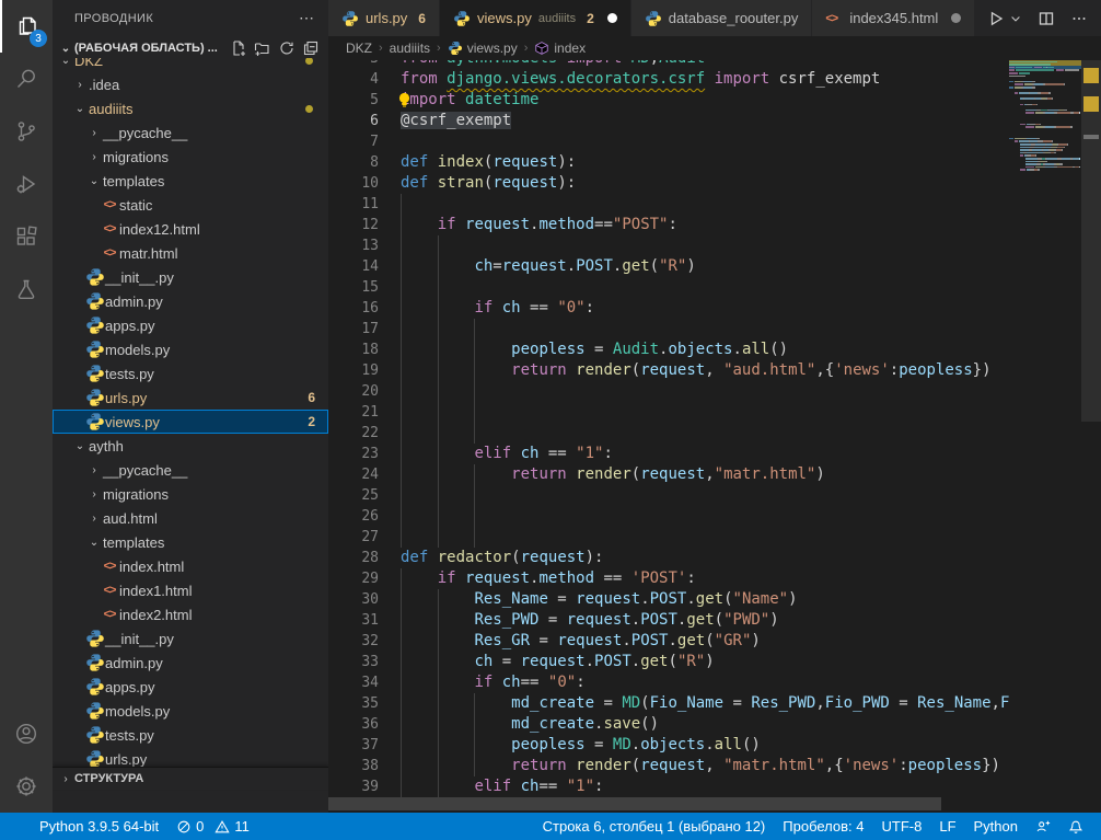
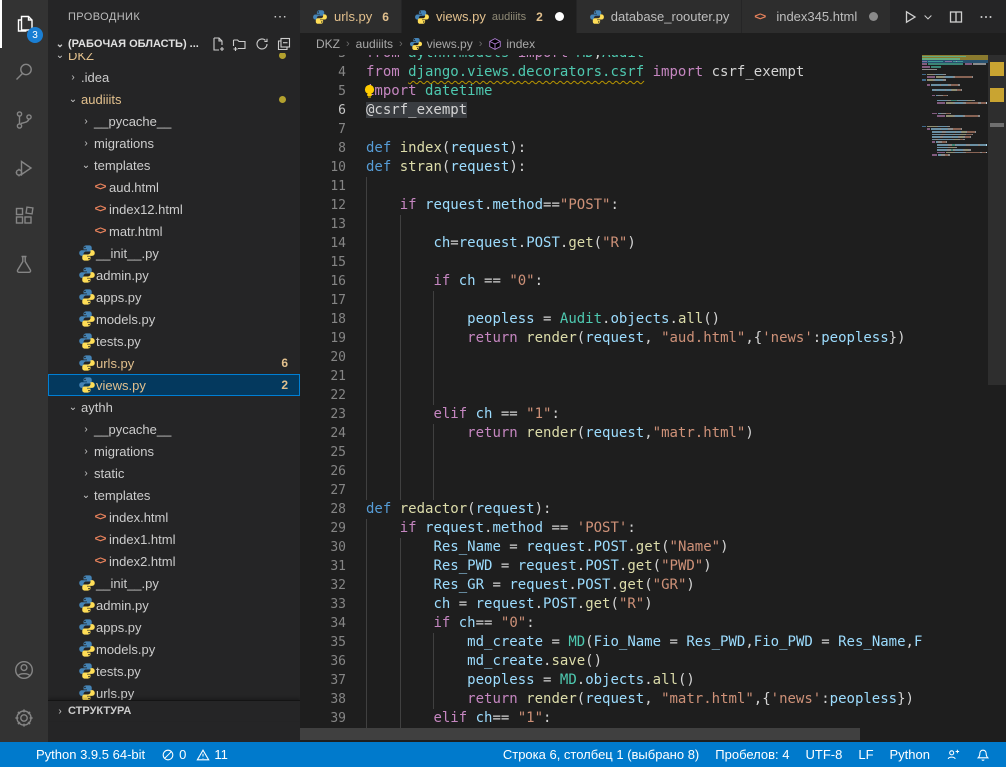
  3
  ПРОВОДНИК
  ⋯
  ⌄
  (РАБОЧАЯ ОБЛАСТЬ) ...
  ⌄
  DKZ
  ›
  .idea
  ⌄
  audiiits
  ›
  __pycache__
  ›
  migrations
  ⌄
  templates
  <>
- static
+ aud.html
  <>
  index12.html
  <>
  matr.html
  __init__.py
  admin.py
  apps.py
  models.py
  tests.py
  urls.py
  6
  views.py
  2
  ⌄
  aythh
  ›
  __pycache__
  ›
  migrations
  ›
- aud.html
+ static
  ⌄
  templates
  <>
  index.html
  <>
  index1.html
  <>
  index2.html
  __init__.py
  admin.py
  apps.py
  models.py
  tests.py
  urls.py
  ›
  СТРУКТУРА
  urls.py
  6
  views.py
  audiiits
  2
  database_roouter.py
  <>
  index345.html
  DKZ
  ›
  audiiits
  ›
  views.py
  ›
  index
  4
  from django.views.decorators.csrf import csrf_exempt
  5
  mport datetime
  6
  @csrf_exempt
  7
  8
  def index(request):
  10
  def stran(request):
  11
  12
  if request.method=="POST":
  13
  14
  ch=request.POST.get("R")
  15
  16
  if ch == "0":
  17
  18
  peopless = Audit.objects.all()
  19
  return render(request, "aud.html",{'news':peopless})
  20
  21
  22
  23
  elif ch == "1":
  24
  return render(request,"matr.html")
  25
  26
  27
  28
  def redactor(request):
  29
  if request.method == 'POST':
  30
  Res_Name = request.POST.get("Name")
  31
  Res_PWD = request.POST.get("PWD")
  32
  Res_GR = request.POST.get("GR")
  33
  ch = request.POST.get("R")
  34
  if ch== "0":
  35
  md_create = MD(Fio_Name = Res_PWD,Fio_PWD = Res_Name,F
  36
  md_create.save()
  37
  peopless = MD.objects.all()
  38
  return render(request, "matr.html",{'news':peopless})
  39
  elif ch== "1":
  Python 3.9.5 64-bit
  0
  11
- Строка 6, столбец 1 (выбрано 12)
+ Строка 6, столбец 1 (выбрано 8)
  Пробелов: 4
  UTF-8
  LF
  Python
